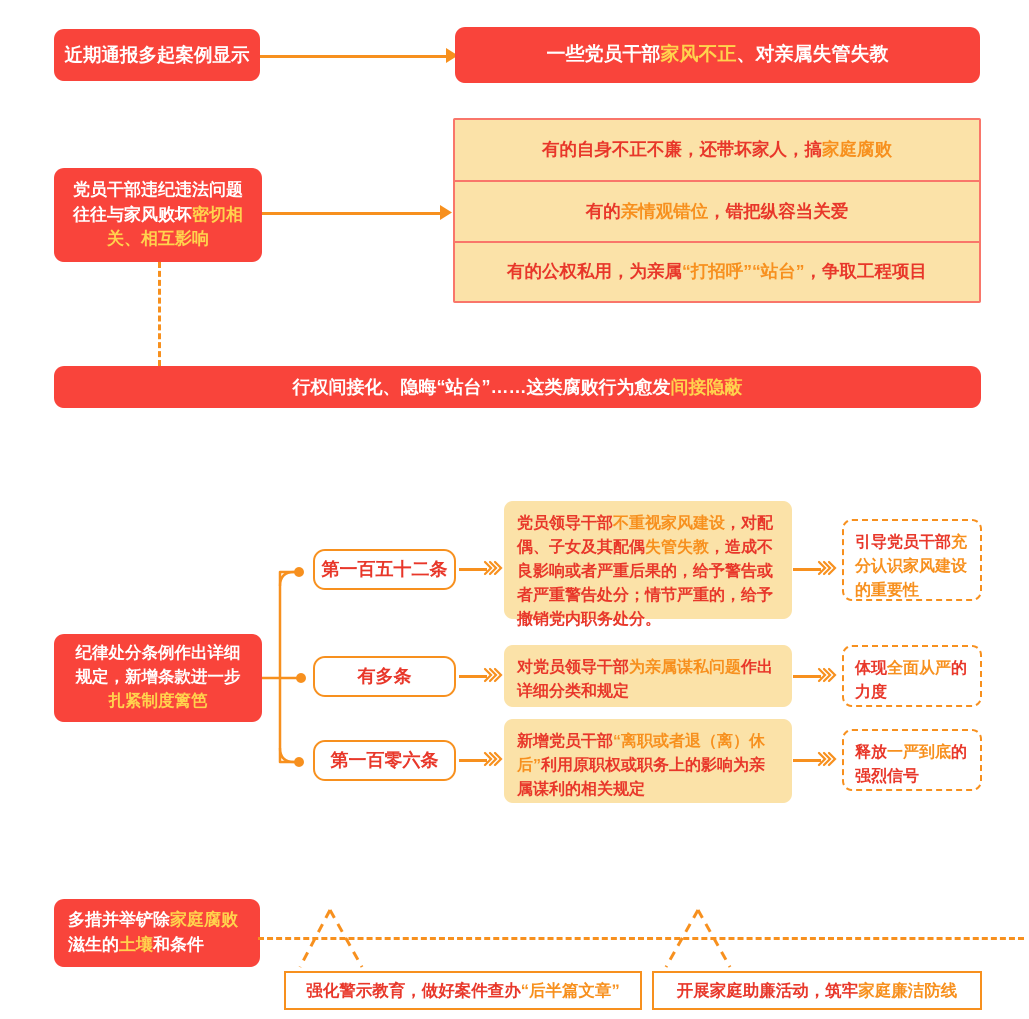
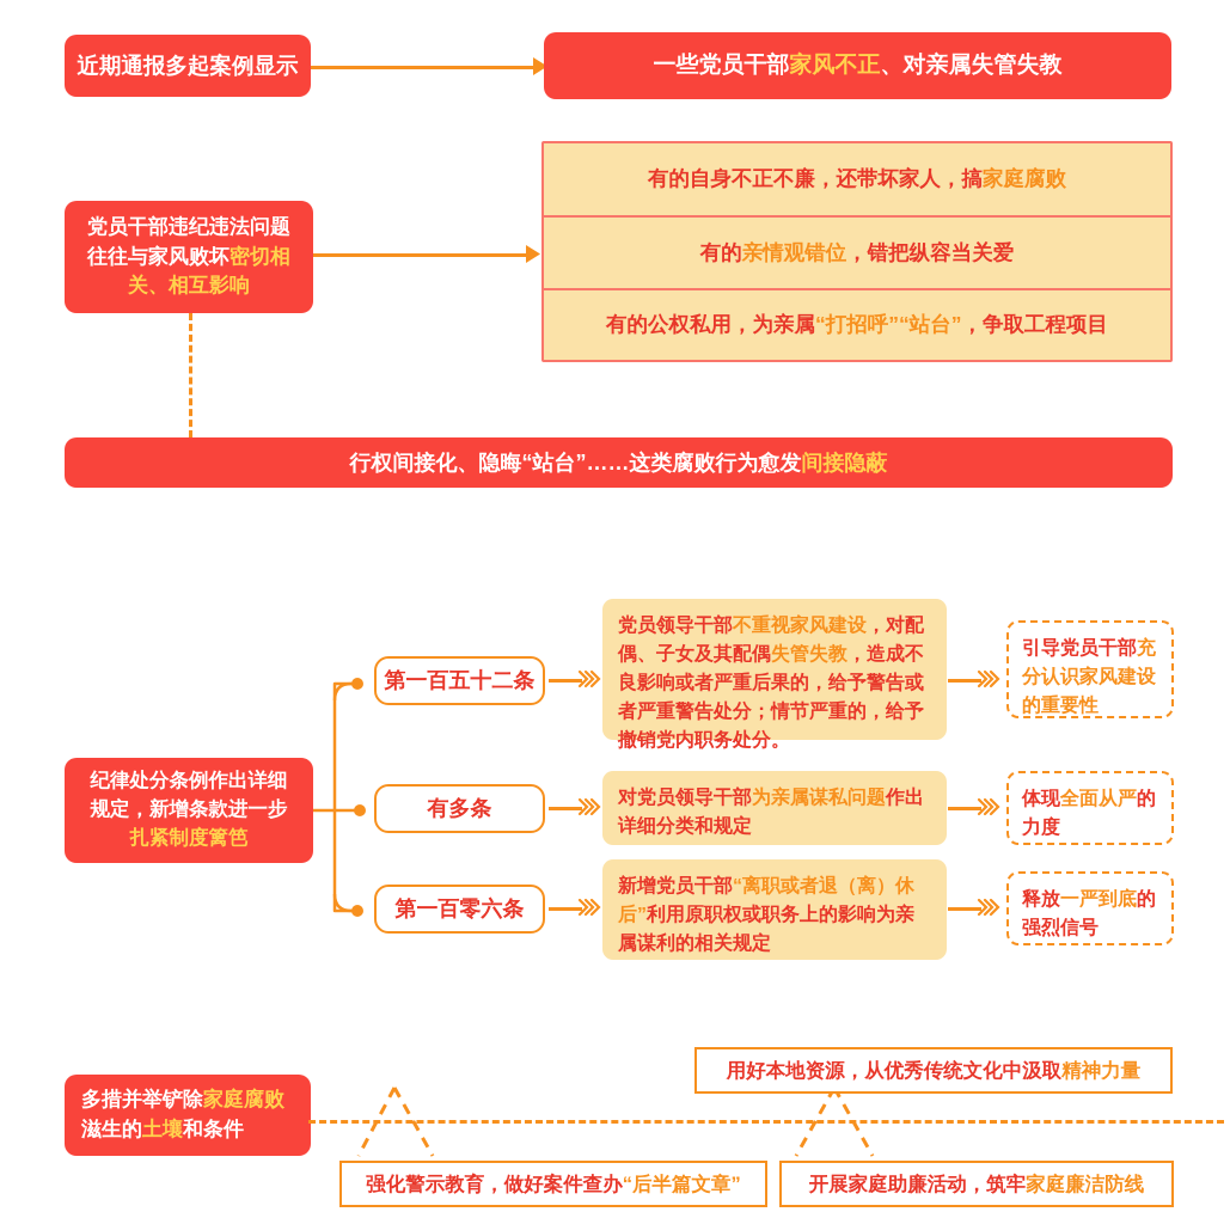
  近期通报多起案例显示
  一些党员干部家风不正、对亲属失管失教
  党员干部违纪违法问题
  往往与家风败坏密切相
  关、相互影响
  有的自身不正不廉，还带坏家人，搞家庭腐败
  有的亲情观错位，错把纵容当关爱
  有的公权私用，为亲属“打招呼”“站台”，争取工程项目
  行权间接化、隐晦“站台”……这类腐败行为愈发间接隐蔽
  纪律处分条例作出详细
  规定，新增条款进一步
  扎紧制度篱笆
  第一百五十二条
  党员领导干部不重视家风建设，对配偶、子女及其配偶失管失教，造成不良影响或者严重后果的，给予警告或者严重警告处分；情节严重的，给予撤销党内职务处分。
  引导党员干部充分认识家风建设的重要性
  有多条
  对党员领导干部为亲属谋私问题作出详细分类和规定
  体现全面从严的力度
  第一百零六条
  新增党员干部“离职或者退（离）休后”利用原职权或职务上的影响为亲属谋利的相关规定
  释放一严到底的强烈信号
  多措并举铲除家庭腐败
  滋生的土壤和条件
+ 用好本地资源，从优秀传统文化中汲取精神力量
  强化警示教育，做好案件查办“后半篇文章”
  开展家庭助廉活动，筑牢家庭廉洁防线
